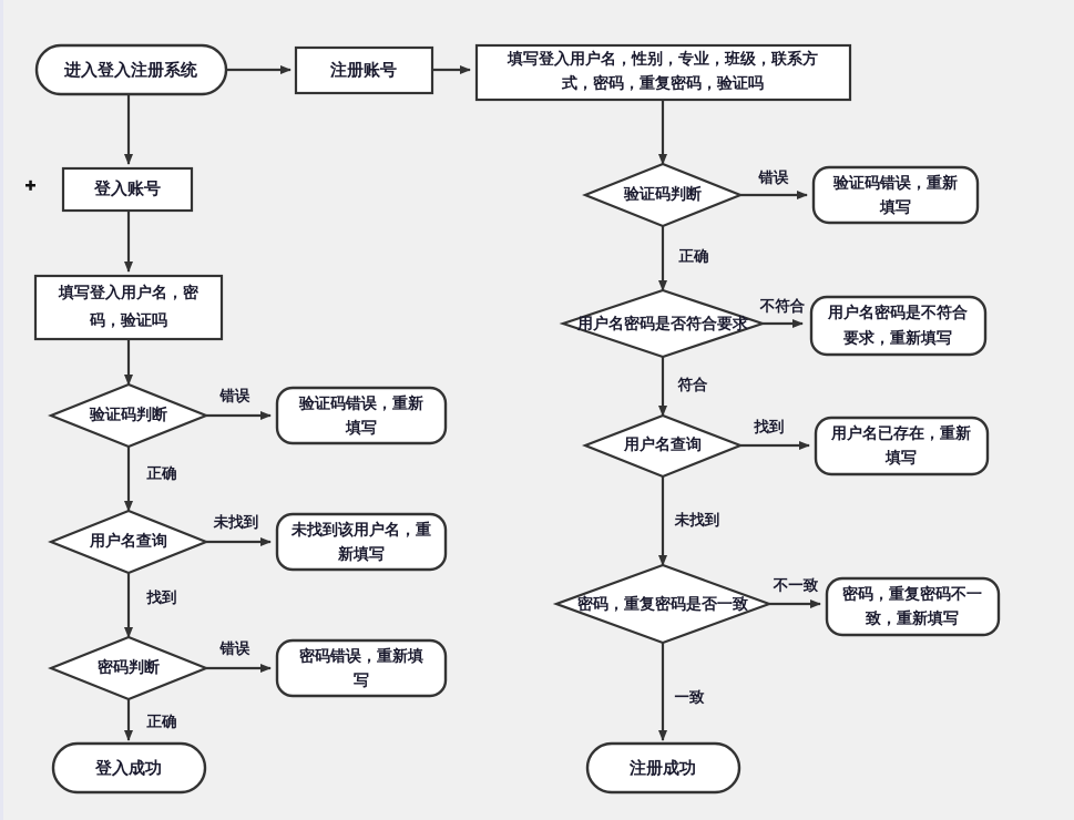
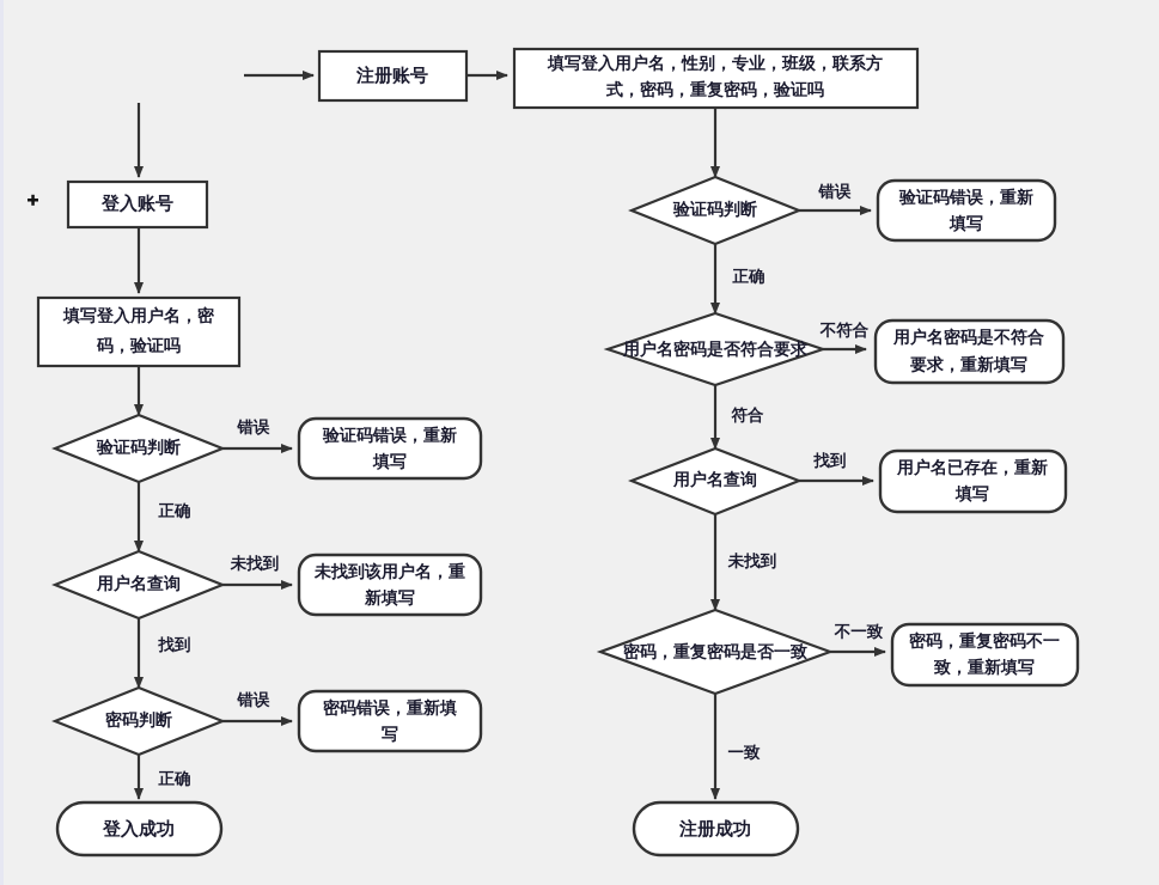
  错误
  正确
  未找到
  找到
  错误
  正确
  错误
  正确
  不符合
  符合
  找到
  未找到
  不一致
  一致
- 进入登入注册系统
  注册账号
  填写登入用户名，性别，专业，班级，联系方
  式，密码，重复密码，验证吗
  登入账号
  填写登入用户名，密
  码，验证吗
  验证码判断
  验证码错误，重新
  填写
  用户名查询
  未找到该用户名，重
  新填写
  密码判断
  密码错误，重新填
  写
  登入成功
  验证码判断
  验证码错误，重新
  填写
  用户名密码是否符合要求
  用户名密码是不符合
  要求，重新填写
  用户名查询
  用户名已存在，重新
  填写
  密码，重复密码是否一致
  密码，重复密码不一
  致，重新填写
  注册成功
